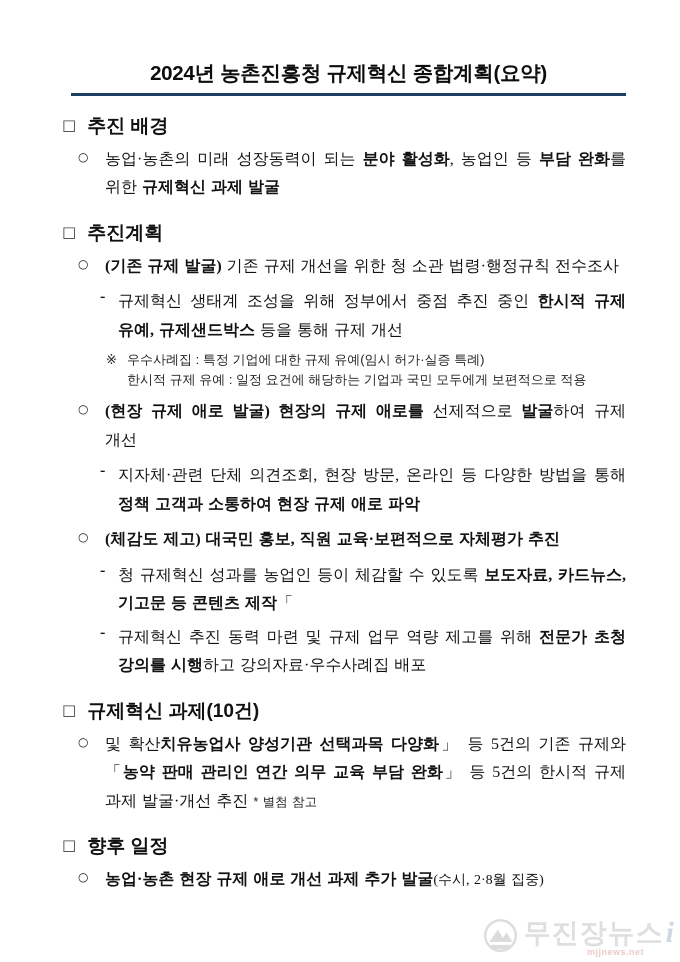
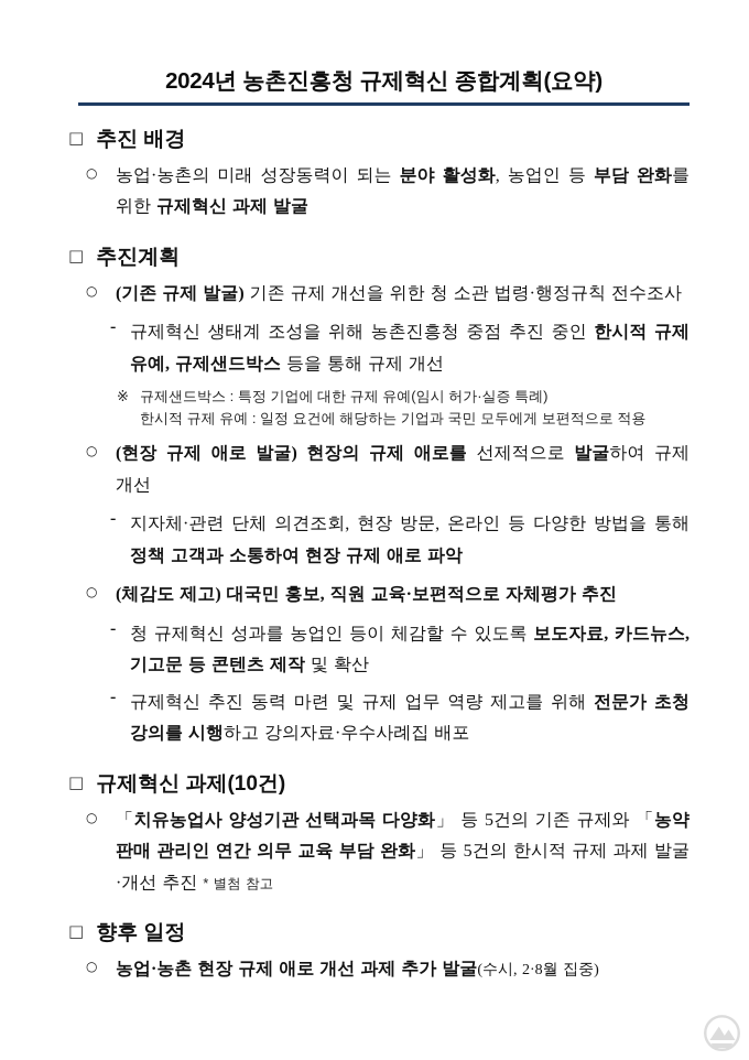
  2024년 농촌진흥청 규제혁신 종합계획(요약)
  □
  추진 배경
  ○
  농업·농촌의 미래 성장동력이 되는 분야 활성화, 농업인 등 부담 완화를 위한 규제혁신 과제 발굴
  □
  추진계획
  ○
  (기존 규제 발굴) 기존 규제 개선을 위한 청 소관 법령·행정규칙 전수조사
  -
- 규제혁신 생태계 조성을 위해 정부에서 중점 추진 중인 한시적 규제 유예, 규제샌드박스 등을 통해 규제 개선
+ 규제혁신 생태계 조성을 위해 농촌진흥청 중점 추진 중인 한시적 규제 유예, 규제샌드박스 등을 통해 규제 개선
  ※
- 우수사례집 : 특정 기업에 대한 규제 유예(임시 허가·실증 특례)
+ 규제샌드박스 : 특정 기업에 대한 규제 유예(임시 허가·실증 특례)
  한시적 규제 유예 : 일정 요건에 해당하는 기업과 국민 모두에게 보편적으로 적용
  ○
  (현장 규제 애로 발굴) 현장의 규제 애로를 선제적으로 발굴하여 규제 개선
  -
  지자체·관련 단체 의견조회, 현장 방문, 온라인 등 다양한 방법을 통해 정책 고객과 소통하여 현장 규제 애로 파악
  ○
  (체감도 제고) 대국민 홍보, 직원 교육·보편적으로 자체평가 추진
  -
- 청 규제혁신 성과를 농업인 등이 체감할 수 있도록 보도자료, 카드뉴스, 기고문 등 콘텐츠 제작「
+ 청 규제혁신 성과를 농업인 등이 체감할 수 있도록 보도자료, 카드뉴스, 기고문 등 콘텐츠 제작 및 확산
  -
  규제혁신 추진 동력 마련 및 규제 업무 역량 제고를 위해 전문가 초청 강의를 시행하고 강의자료·우수사례집 배포
  □
  규제혁신 과제(10건)
  ○
- 및 확산치유농업사 양성기관 선택과목 다양화」 등 5건의 기존 규제와 「농약 판매 관리인 연간 의무 교육 부담 완화」 등 5건의 한시적 규제 과제 발굴·개선 추진 * 별첨 참고
+ 「치유농업사 양성기관 선택과목 다양화」 등 5건의 기존 규제와 「농약 판매 관리인 연간 의무 교육 부담 완화」 등 5건의 한시적 규제 과제 발굴·개선 추진 * 별첨 참고
  □
  향후 일정
  ○
  농업·농촌 현장 규제 애로 개선 과제 추가 발굴(수시, 2·8월 집중)
- 무진장뉴스
- i
- mjjnews.net
